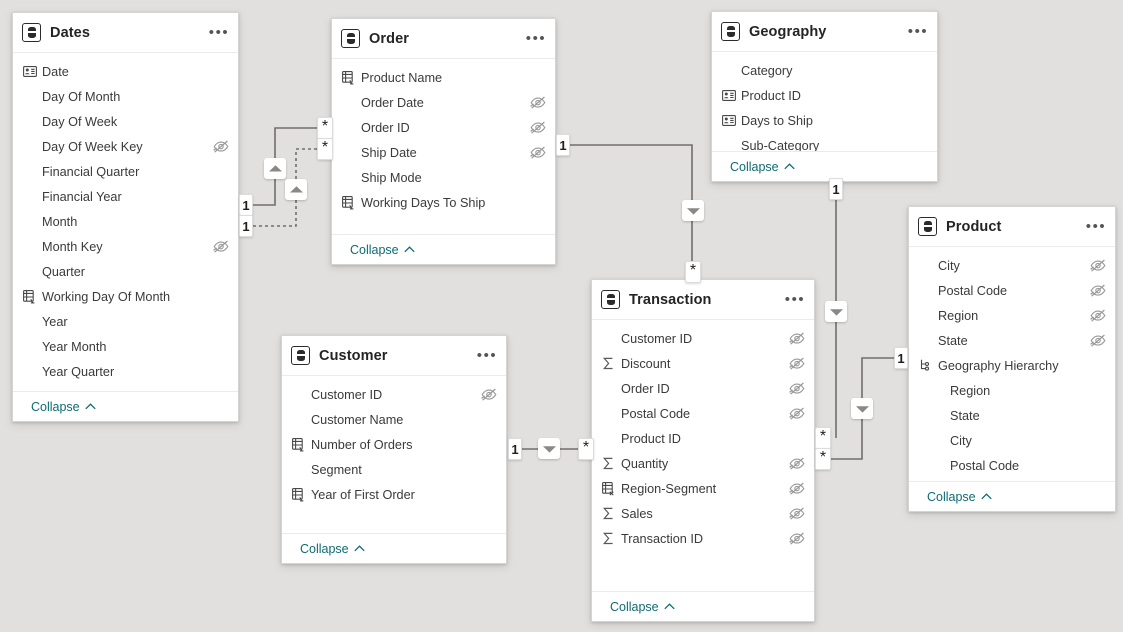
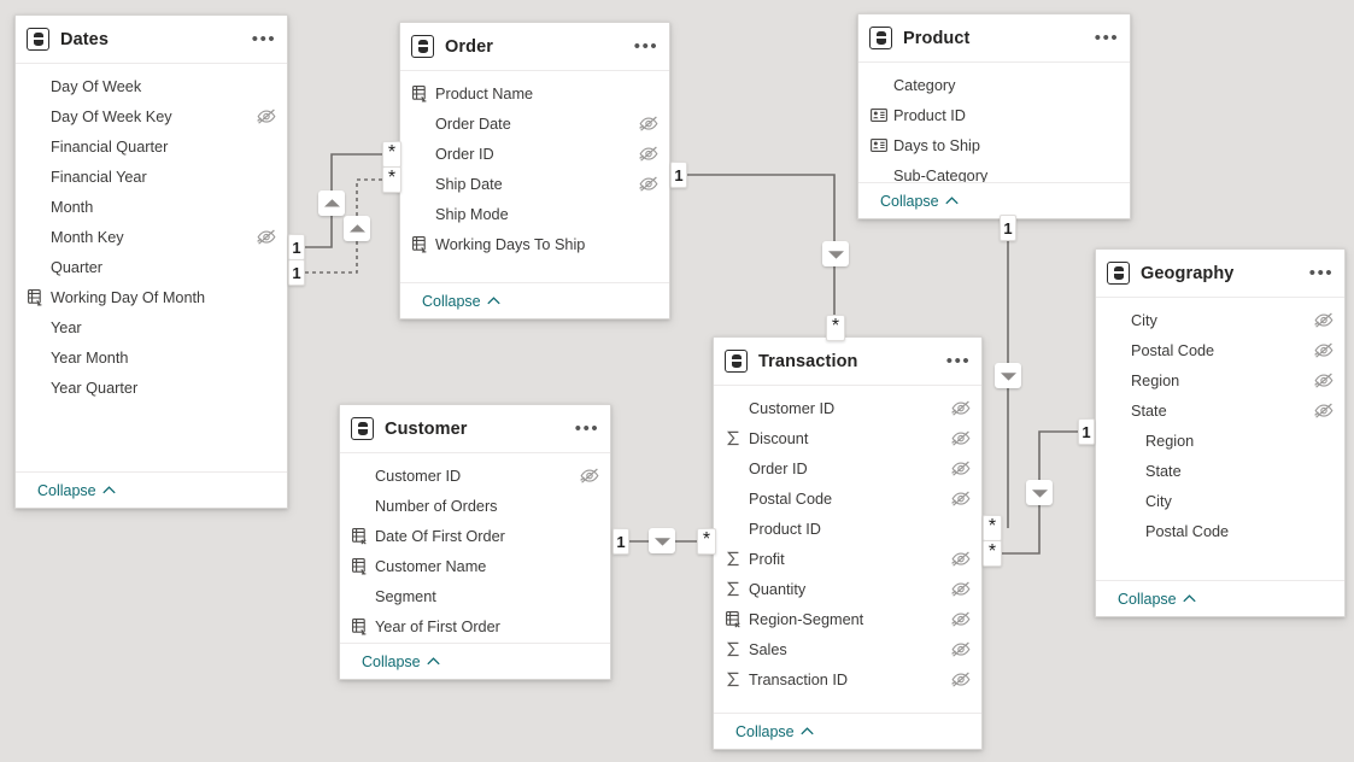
  Dates
  •••
- Date
- Day Of Month
  Day Of Week
  Day Of Week Key
  Financial Quarter
  Financial Year
  Month
  Month Key
  Quarter
  Working Day Of Month
  Year
  Year Month
  Year Quarter
  Collapse
  Order
  •••
  Product Name
  Order Date
  Order ID
  Ship Date
  Ship Mode
  Working Days To Ship
  Collapse
- Geography
+ Product
  •••
  Category
  Product ID
  Days to Ship
  Sub-Category
  Collapse
- Product
+ Geography
  •••
  City
  Postal Code
  Region
  State
- Geography Hierarchy
  Region
  State
  City
  Postal Code
  Collapse
  Customer
  •••
  Customer ID
- Customer Name
+ Number of Orders
+ Date Of First Order
- Number of Orders
+ Customer Name
  Segment
  Year of First Order
  Collapse
  Transaction
  •••
  Customer ID
  Discount
  Order ID
  Postal Code
  Product ID
+ Profit
  Quantity
  Region-Segment
  Sales
  Transaction ID
  Collapse
  1
  1
  *
  *
  1
  *
  1
  *
  1
  1
  *
  *
